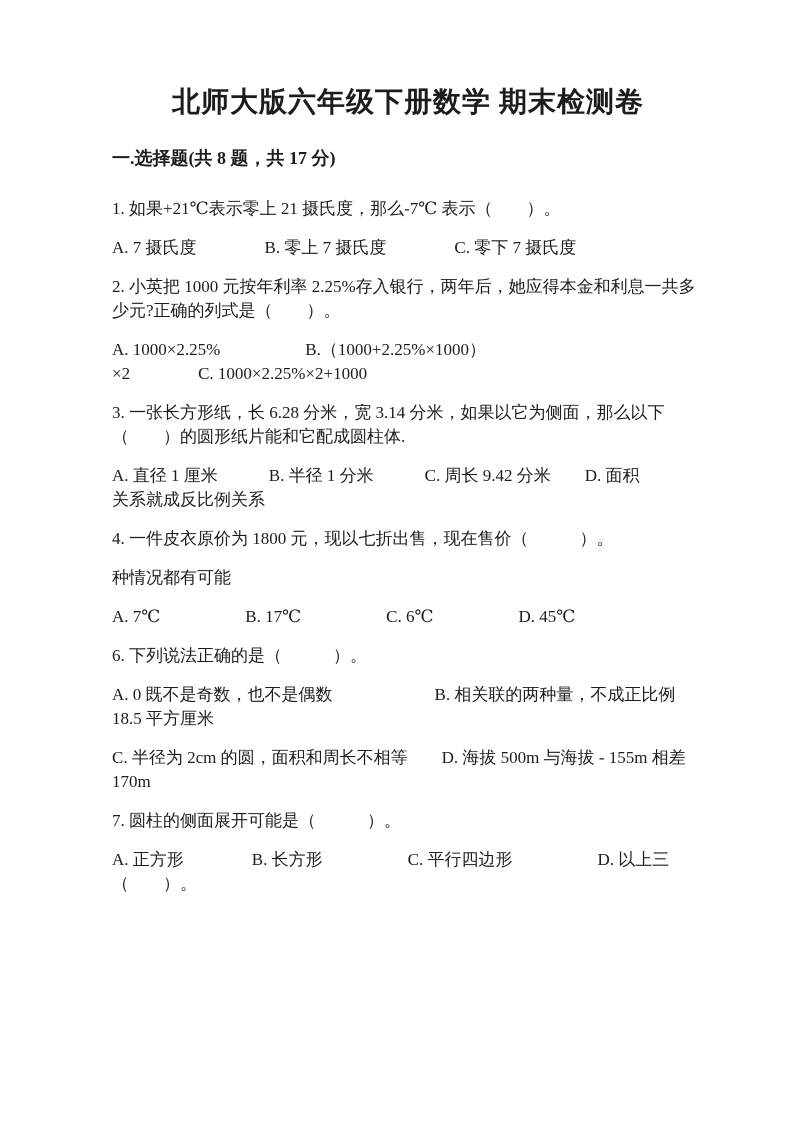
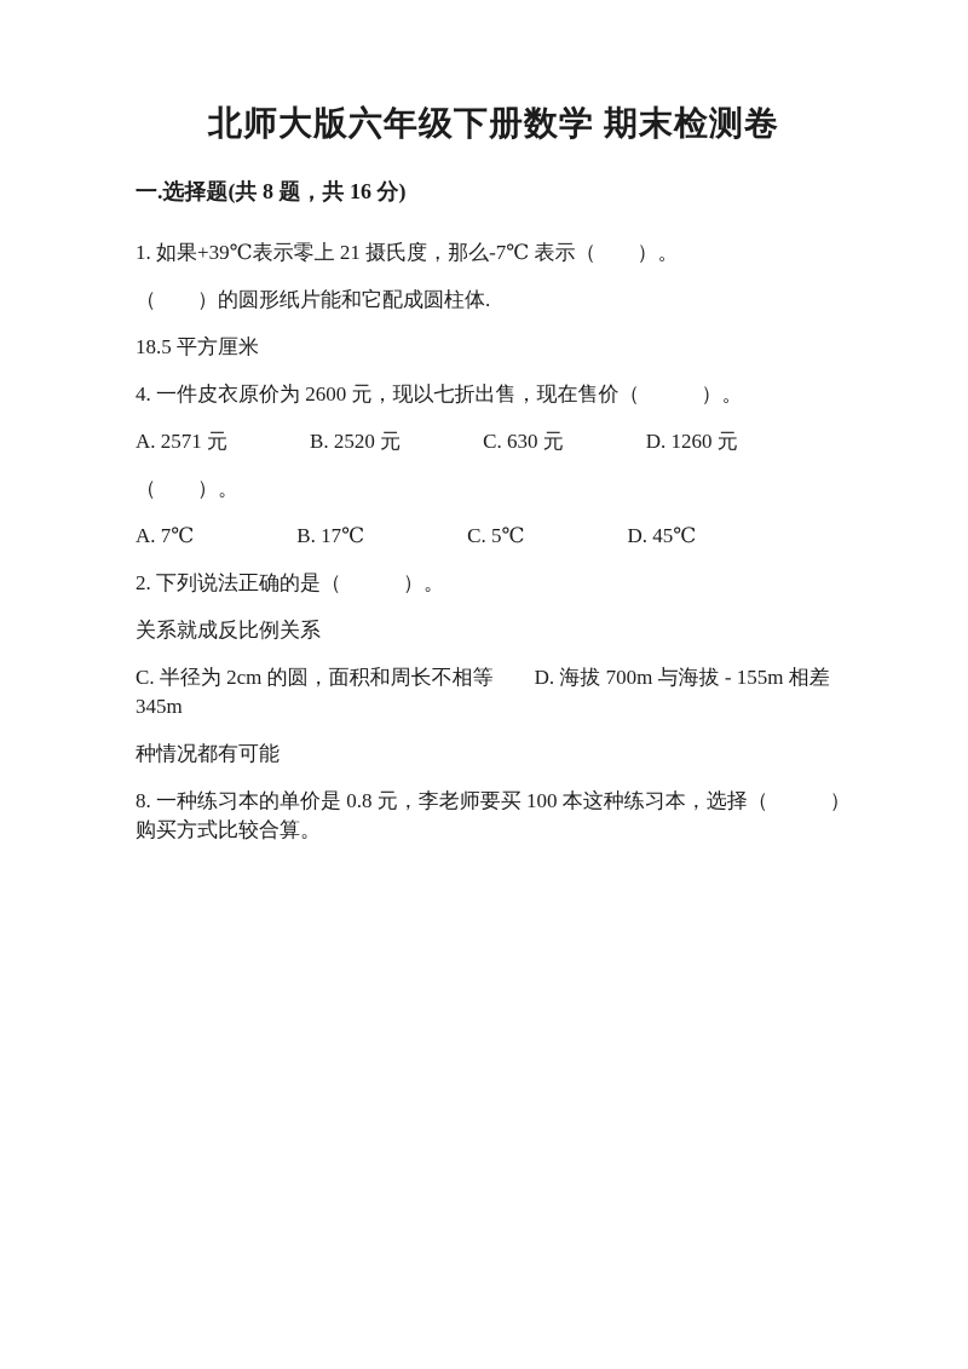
  北师大版六年级下册数学 期末检测卷
- 一.选择题(共 8 题，共 17 分)
+ 一.选择题(共 8 题，共 16 分)
- 1. 如果+21℃表示零上 21 摄氏度，那么-7℃ 表示（ ）。
+ 1. 如果+39℃表示零上 21 摄氏度，那么-7℃ 表示（ ）。
- A. 7 摄氏度 B. 零上 7 摄氏度 C. 零下 7 摄氏度
- 2. 小英把 1000 元按年利率 2.25%存入银行，两年后，她应得本金和利息一共多
- 少元?正确的列式是（ ）。
- A. 1000×2.25% B.（1000+2.25%×1000）
- ×2 C. 1000×2.25%×2+1000
- 3. 一张长方形纸，长 6.28 分米，宽 3.14 分米，如果以它为侧面，那么以下
  （ ）的圆形纸片能和它配成圆柱体.
- A. 直径 1 厘米 B. 半径 1 分米 C. 周长 9.42 分米 D. 面积
- 关系就成反比例关系
+ 18.5 平方厘米
- 4. 一件皮衣原价为 1800 元，现以七折出售，现在售价（ ）。
+ 4. 一件皮衣原价为 2600 元，现以七折出售，现在售价（ ）。
+ A. 2571 元 B. 2520 元 C. 630 元 D. 1260 元
- 种情况都有可能
+ （ ）。
- A. 7℃ B. 17℃ C. 6℃ D. 45℃
+ A. 7℃ B. 17℃ C. 5℃ D. 45℃
- 6. 下列说法正确的是（ ）。
+ 2. 下列说法正确的是（ ）。
- A. 0 既不是奇数，也不是偶数 B. 相关联的两种量，不成正比例
- 18.5 平方厘米
+ 关系就成反比例关系
- C. 半径为 2cm 的圆，面积和周长不相等 D. 海拔 500m 与海拔 - 155m 相差
+ C. 半径为 2cm 的圆，面积和周长不相等 D. 海拔 700m 与海拔 - 155m 相差
- 170m
+ 345m
- 7. 圆柱的侧面展开可能是（ ）。
- A. 正方形 B. 长方形 C. 平行四边形 D. 以上三
- （ ）。
+ 种情况都有可能
+ 8. 一种练习本的单价是 0.8 元，李老师要买 100 本这种练习本，选择（ ）
+ 购买方式比较合算。
